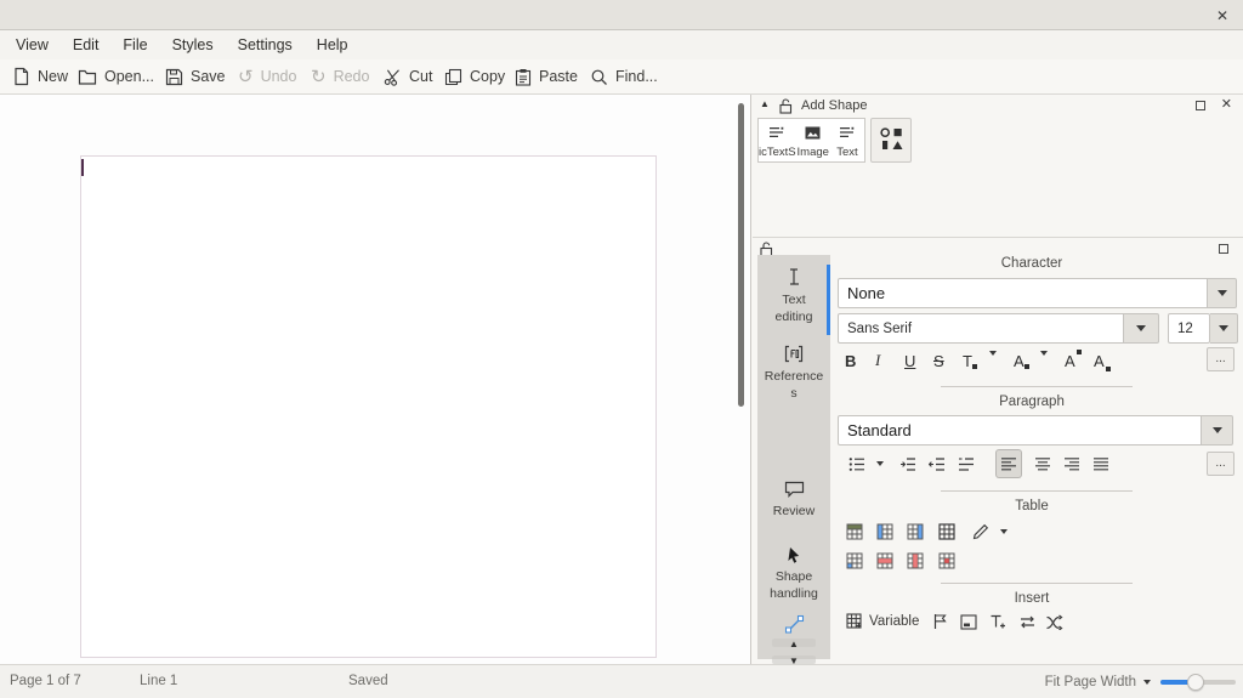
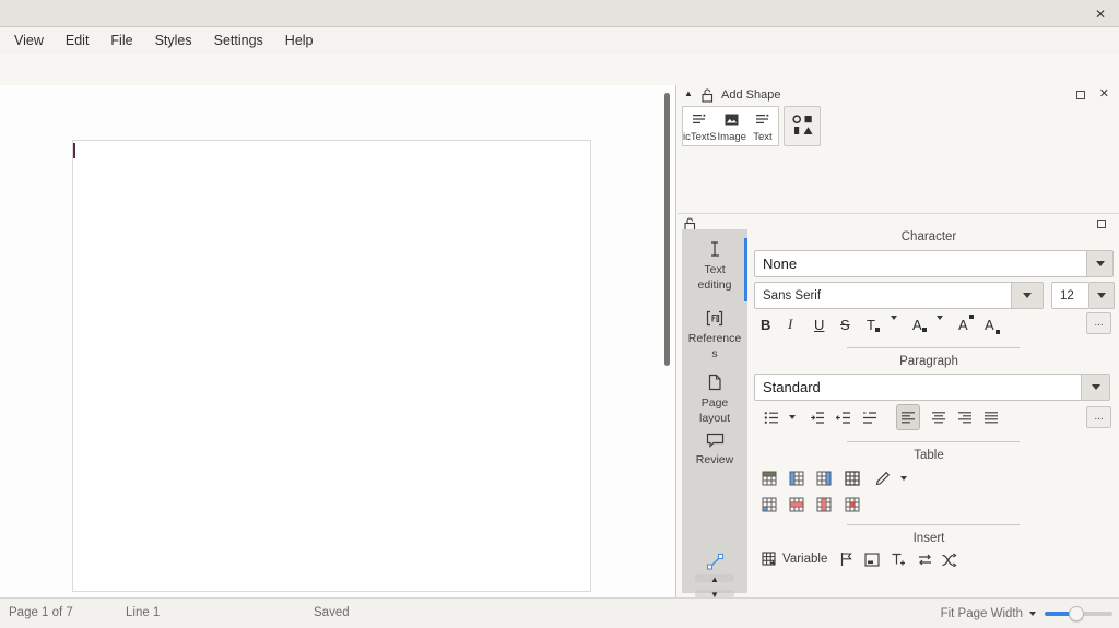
  ✕
  View
  Edit
  File
  Styles
  Settings
  Help
- New
- Open...
- Save
- ↺
- Undo
- ↻
- Redo
- Cut
- Copy
- Paste
- Find...
  ▲
  Add Shape
  ✕
  icTextS
  Image
  Text
  Text
  editing
  Reference
  s
+ Page
+ layout
  Review
- Shape
- handling
  ▲
  ▼
  Character
  None
  Sans Serif
  12
  B
  I
  U
  S
  T
  A
  A
  A
  ...
  Paragraph
  Standard
  ...
  Table
  Insert
  Variable
  Page 1 of 7
  Line 1
  Saved
  Fit Page Width
